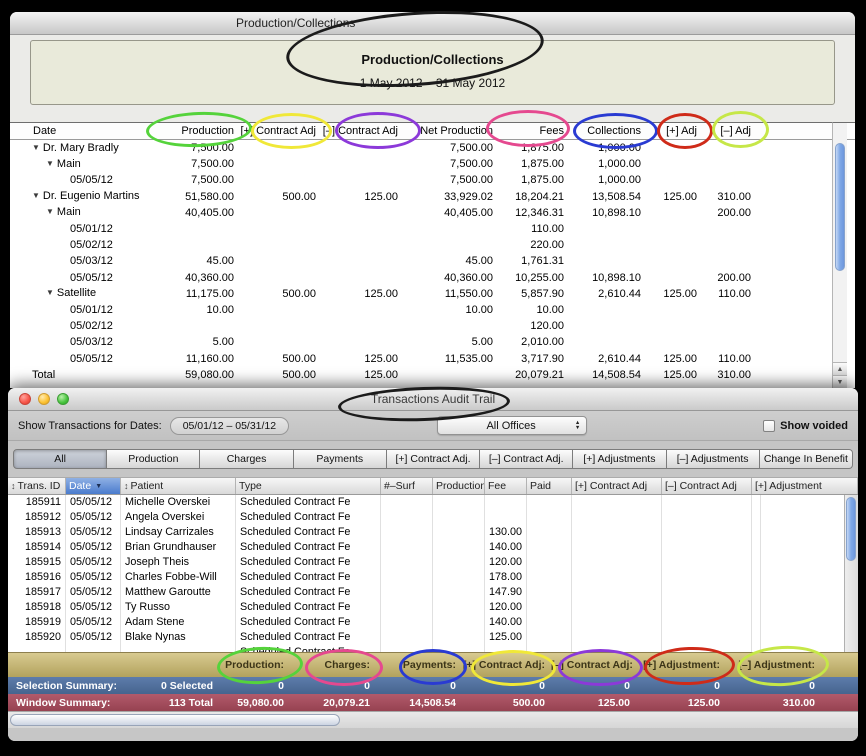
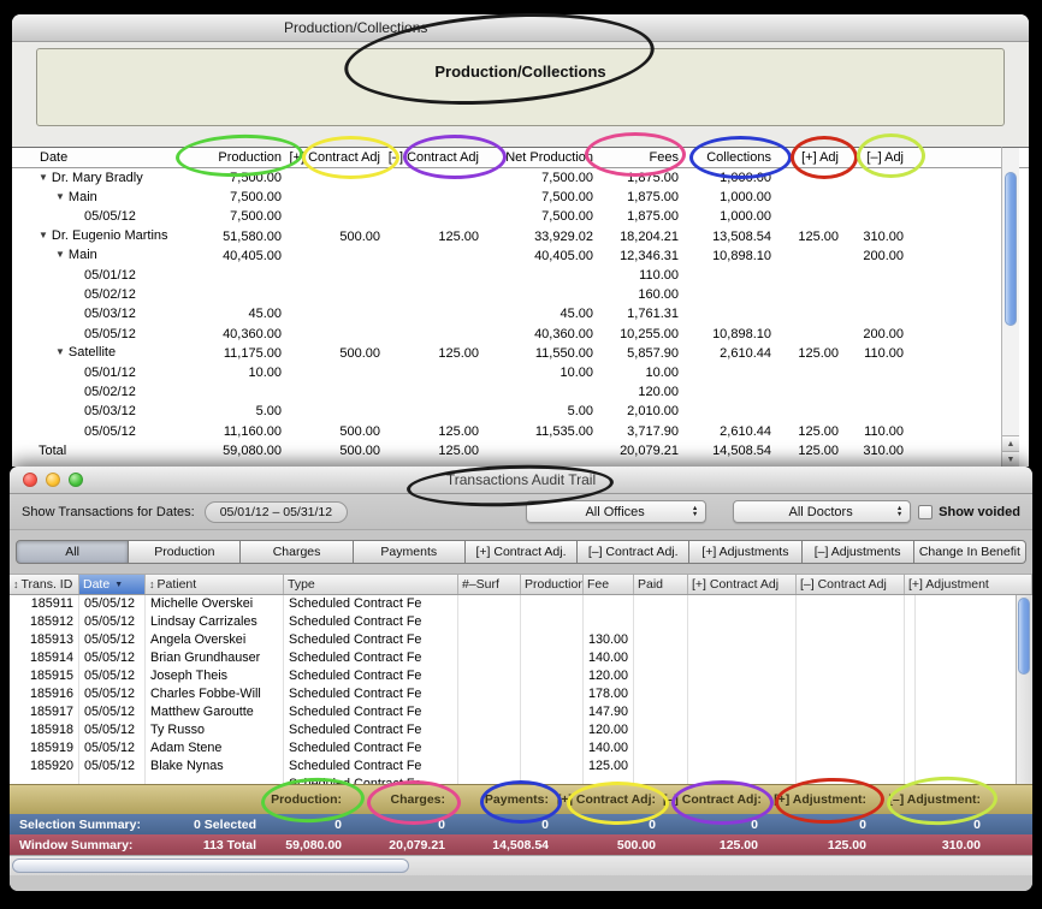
  Production/Collections
  Production/Collections
- 1 May 2012 – 31 May 2012
  Date
  Production
  [+] Contract Adj
  [–] Contract Adj
  Net Production
  Fees
  Collections
  [+] Adj
  [–] Adj
  ▼ Dr. Mary Bradly
  7,500.00
  7,500.00
  1,875.00
  1,000.00
  ▼ Main
  7,500.00
  7,500.00
  1,875.00
  1,000.00
  05/05/12
  7,500.00
  7,500.00
  1,875.00
  1,000.00
  ▼ Dr. Eugenio Martins
  51,580.00
  500.00
  125.00
  33,929.02
  18,204.21
  13,508.54
  125.00
  310.00
  ▼ Main
  40,405.00
  40,405.00
  12,346.31
  10,898.10
  200.00
  05/01/12
  110.00
  05/02/12
- 220.00
+ 160.00
  05/03/12
  45.00
  45.00
  1,761.31
  05/05/12
  40,360.00
  40,360.00
  10,255.00
  10,898.10
  200.00
  ▼ Satellite
  11,175.00
  500.00
  125.00
  11,550.00
  5,857.90
  2,610.44
  125.00
  110.00
  05/01/12
  10.00
  10.00
  10.00
  05/02/12
  120.00
  05/03/12
  5.00
  5.00
  2,010.00
  05/05/12
  11,160.00
  500.00
  125.00
  11,535.00
  3,717.90
  2,610.44
  125.00
  110.00
  Total
  59,080.00
  500.00
  125.00
  20,079.21
  14,508.54
  125.00
  310.00
  Transactions Audit Trail
  Show Transactions for Dates:
  05/01/12 – 05/31/12
  All Offices
+ All Doctors
  Show voided
  All
  Production
  Charges
  Payments
  [+] Contract Adj.
  [–] Contract Adj.
  [+] Adjustments
  [–] Adjustments
  Change In Benefit
  ↕
  Trans. ID
  Date
  ↕
  Patient
  Type
  #–Surf
  Production
  Fee
  Paid
  [+] Contract Adj
  [–] Contract Adj
  [+] Adjustment
  185911
  05/05/12
  Michelle Overskei
  Scheduled Contract Fe
  185912
  05/05/12
- Angela Overskei
+ Lindsay Carrizales
  Scheduled Contract Fe
  185913
  05/05/12
- Lindsay Carrizales
+ Angela Overskei
  Scheduled Contract Fe
  130.00
  185914
  05/05/12
  Brian Grundhauser
  Scheduled Contract Fe
  140.00
  185915
  05/05/12
  Joseph Theis
  Scheduled Contract Fe
  120.00
  185916
  05/05/12
  Charles Fobbe-Will
  Scheduled Contract Fe
  178.00
  185917
  05/05/12
  Matthew Garoutte
  Scheduled Contract Fe
  147.90
  185918
  05/05/12
  Ty Russo
  Scheduled Contract Fe
  120.00
  185919
  05/05/12
  Adam Stene
  Scheduled Contract Fe
  140.00
  185920
  05/05/12
  Blake Nynas
  Scheduled Contract Fe
  125.00
  Production:
  Charges:
  Payments:
  [+] Contract Adj:
  [–] Contract Adj:
  [+] Adjustment:
  [–] Adjustment:
  Selection Summary:
  0 Selected
  0
  0
  0
  0
  0
  0
  0
  Window Summary:
  113 Total
  59,080.00
  20,079.21
  14,508.54
  500.00
  125.00
  125.00
  310.00
